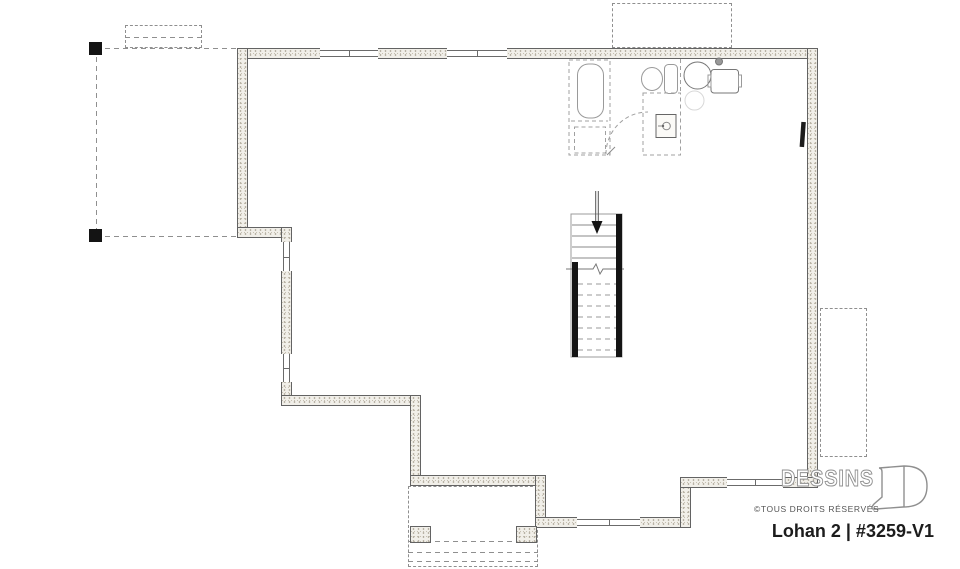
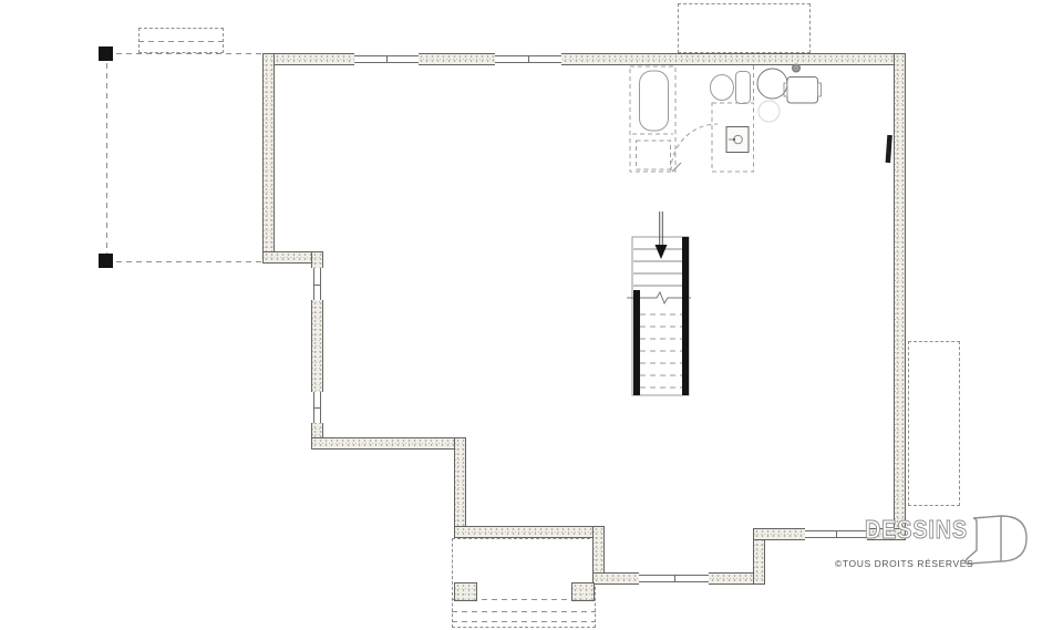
  DESSINS
  ©TOUS DROITS RÉSERVÉS
- Lohan 2 | #3259-V1
